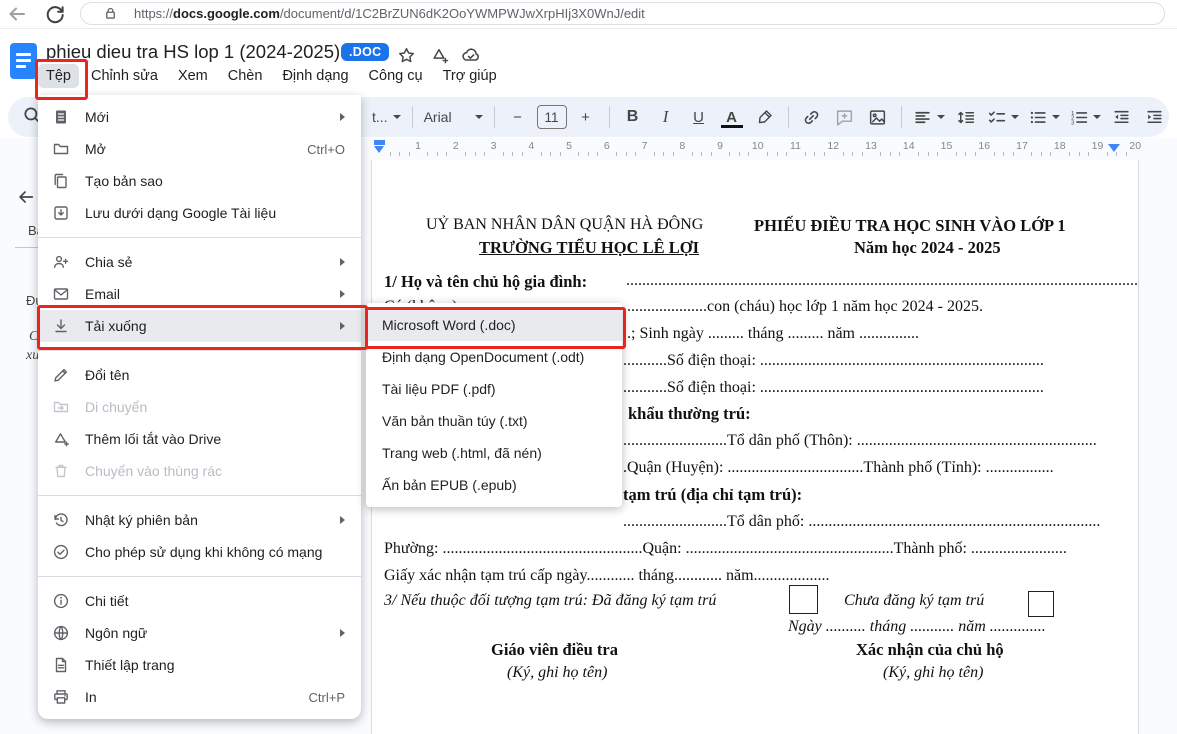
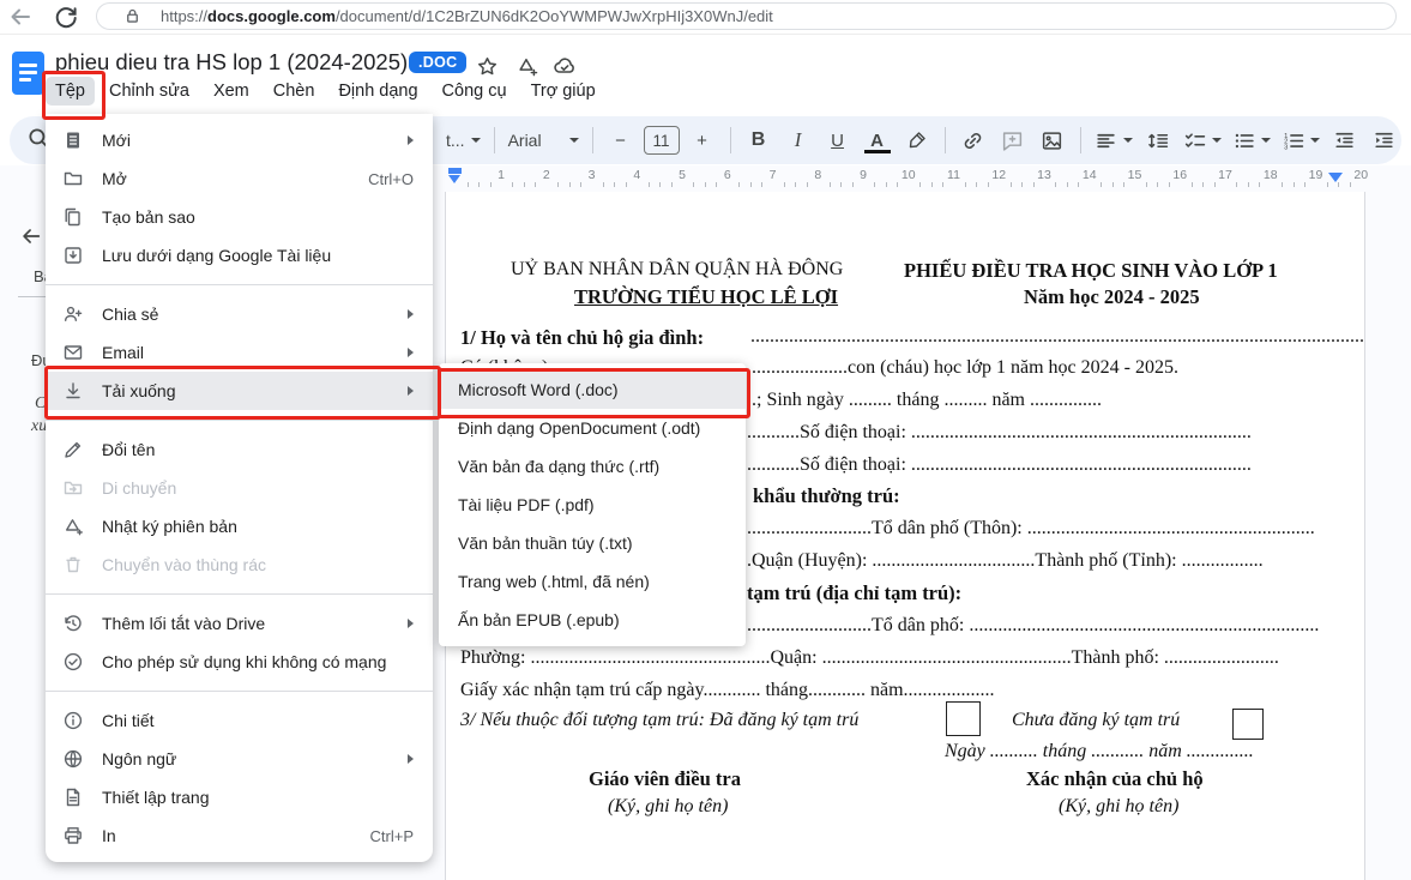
  https://docs.google.com/document/d/1C2BrZUN6dK2OoYWMPWJwXrpHIj3X0WnJ/edit
  phieu dieu tra HS lop 1 (2024-2025)
  .DOC
  Tệp
  Chỉnh sửa
  Xem
  Chèn
  Định dạng
  Công cụ
  Trợ giúp
  t...
  Arial
  −
  11
  +
  B
  I
  U
  A
  1
  2
  3
  4
  5
  6
  7
  8
  9
  10
  11
  12
  13
  14
  15
  16
  17
  18
  19
  20
  xu
  UỶ BAN NHÂN DÂN QUẬN HÀ ĐÔNG
  TRƯỜNG TIỂU HỌC LÊ LỢI
  PHIẾU ĐIỀU TRA HỌC SINH VÀO LỚP 1
  Năm học 2024 - 2025
  1/ Họ và tên chủ hộ gia đình:
  ................................................................................................................................
  .....................con (cháu) học lớp 1 năm học 2024 - 2025.
  ..; Sinh ngày ......... tháng ......... năm ...............
  ...........Số điện thoại: .......................................................................
  ...........Số điện thoại: .......................................................................
  khẩu thường trú:
  ..........................Tổ dân phố (Thôn): ............................................................
  .Quận (Huyện): ..................................Thành phố (Tỉnh): .................
  tạm trú (địa chỉ tạm trú):
  ..........................Tổ dân phố: .........................................................................
  Phường: ..................................................Quận: ....................................................Thành phố: ........................
  Giấy xác nhận tạm trú cấp ngày............ tháng............ năm...................
  3/ Nếu thuộc đối tượng tạm trú: Đã đăng ký tạm trú
  Chưa đăng ký tạm trú
  Ngày .......... tháng ........... năm ..............
  Giáo viên điều tra
  Xác nhận của chủ hộ
  (Ký, ghi họ tên)
  (Ký, ghi họ tên)
  Mới
  Mở
  Ctrl+O
  Tạo bản sao
  Lưu dưới dạng Google Tài liệu
  Chia sẻ
  Email
  Tải xuống
  Đổi tên
  Di chuyển
- Thêm lối tắt vào Drive
+ Nhật ký phiên bản
  Chuyển vào thùng rác
- Nhật ký phiên bản
+ Thêm lối tắt vào Drive
  Cho phép sử dụng khi không có mạng
  Chi tiết
  Ngôn ngữ
  Thiết lập trang
  In
  Ctrl+P
  Microsoft Word (.doc)
  Định dạng OpenDocument (.odt)
+ Văn bản đa dạng thức (.rtf)
  Tài liệu PDF (.pdf)
  Văn bản thuần túy (.txt)
  Trang web (.html, đã nén)
  Ấn bản EPUB (.epub)
